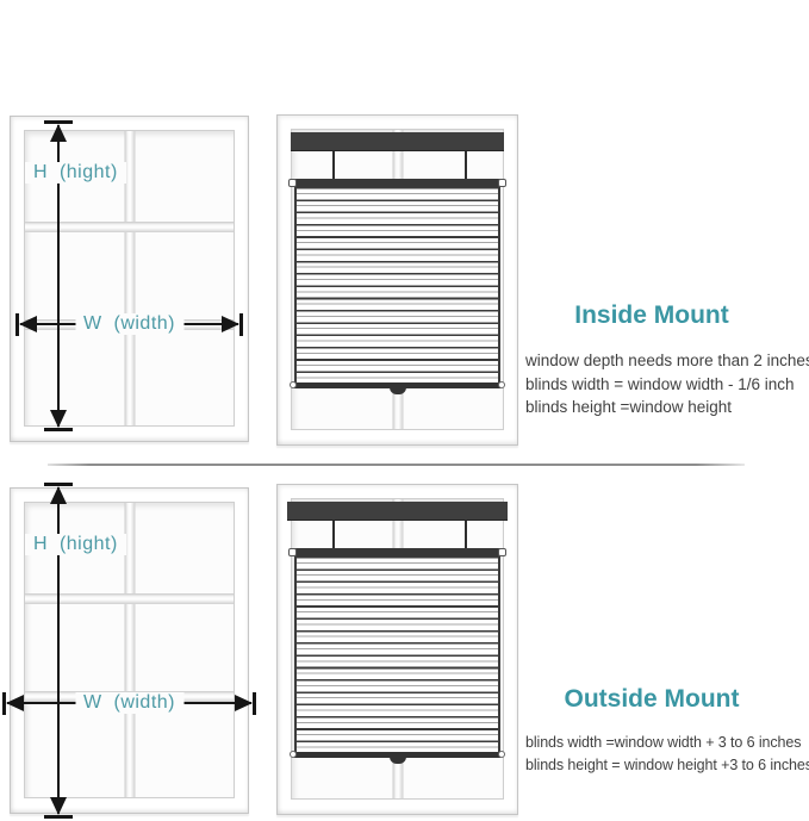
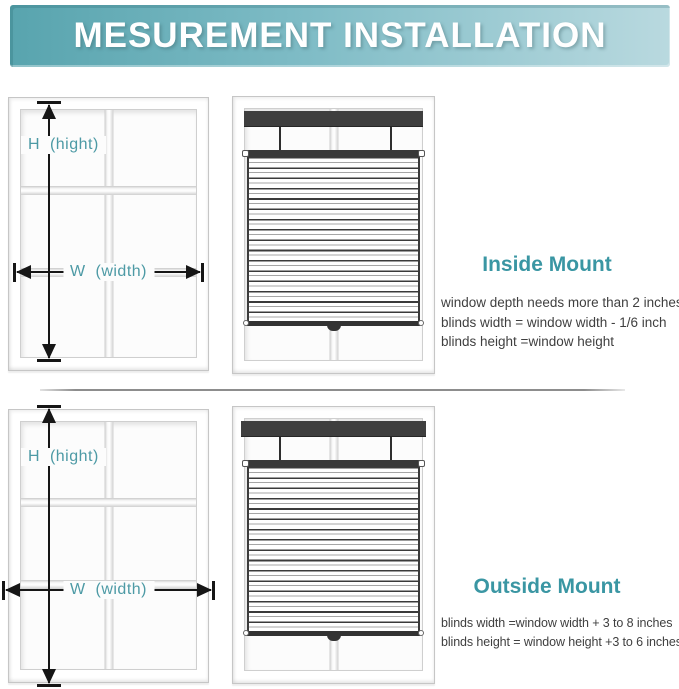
+ MESUREMENT INSTALLATION
  H (hight)
  W (width)
  Inside Mount
  window depth needs more than 2 inche
  blinds width = window width - 1/6 inch
  blinds height =window height
  H (hight)
  W (width)
  Outside Mount
- blinds width =window width + 3 to 6 inches
+ blinds width =window width + 3 to 8 inches
  blinds height = window height +3 to 6 inche
